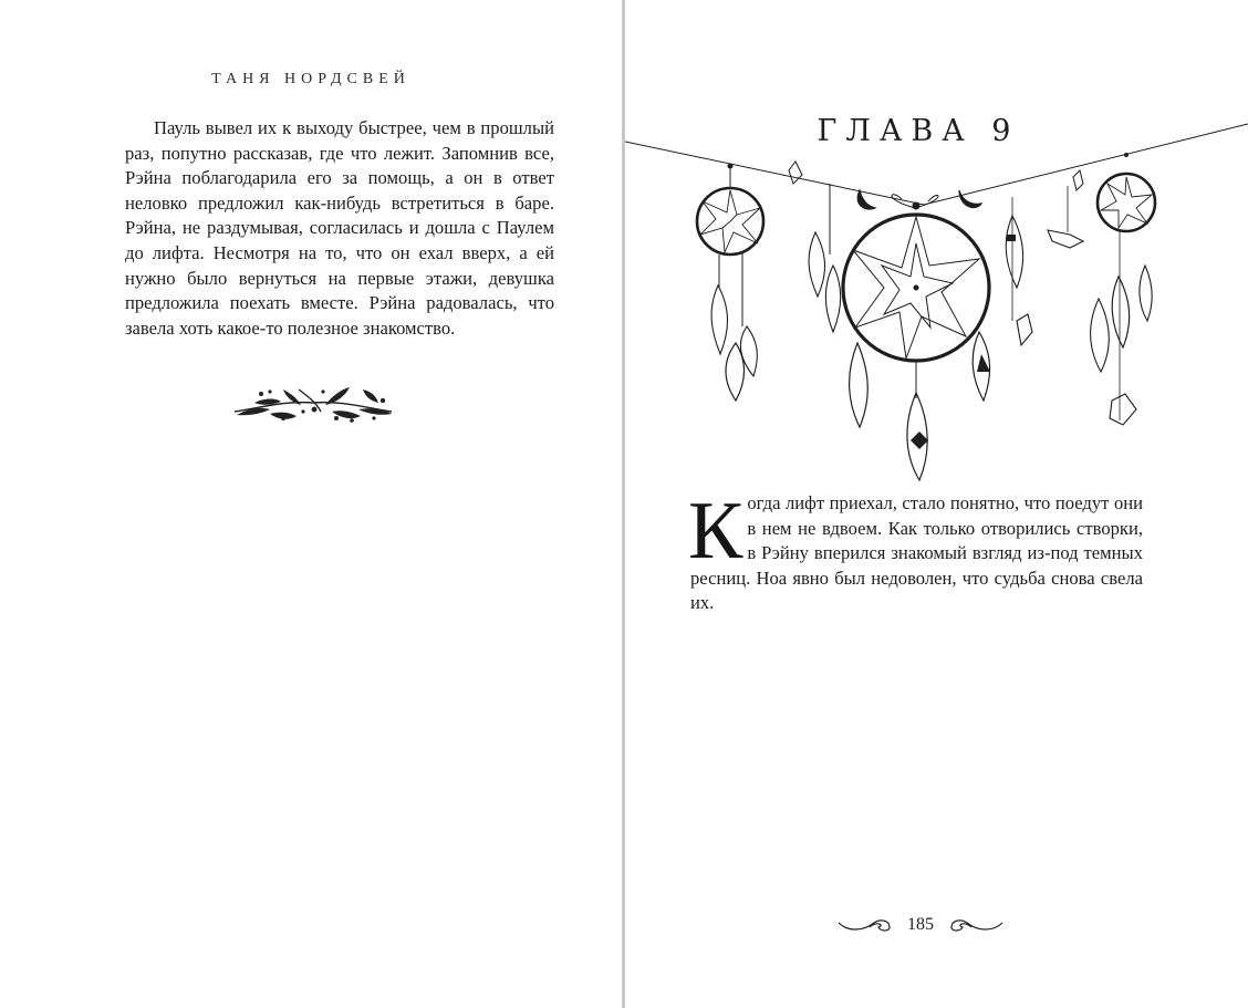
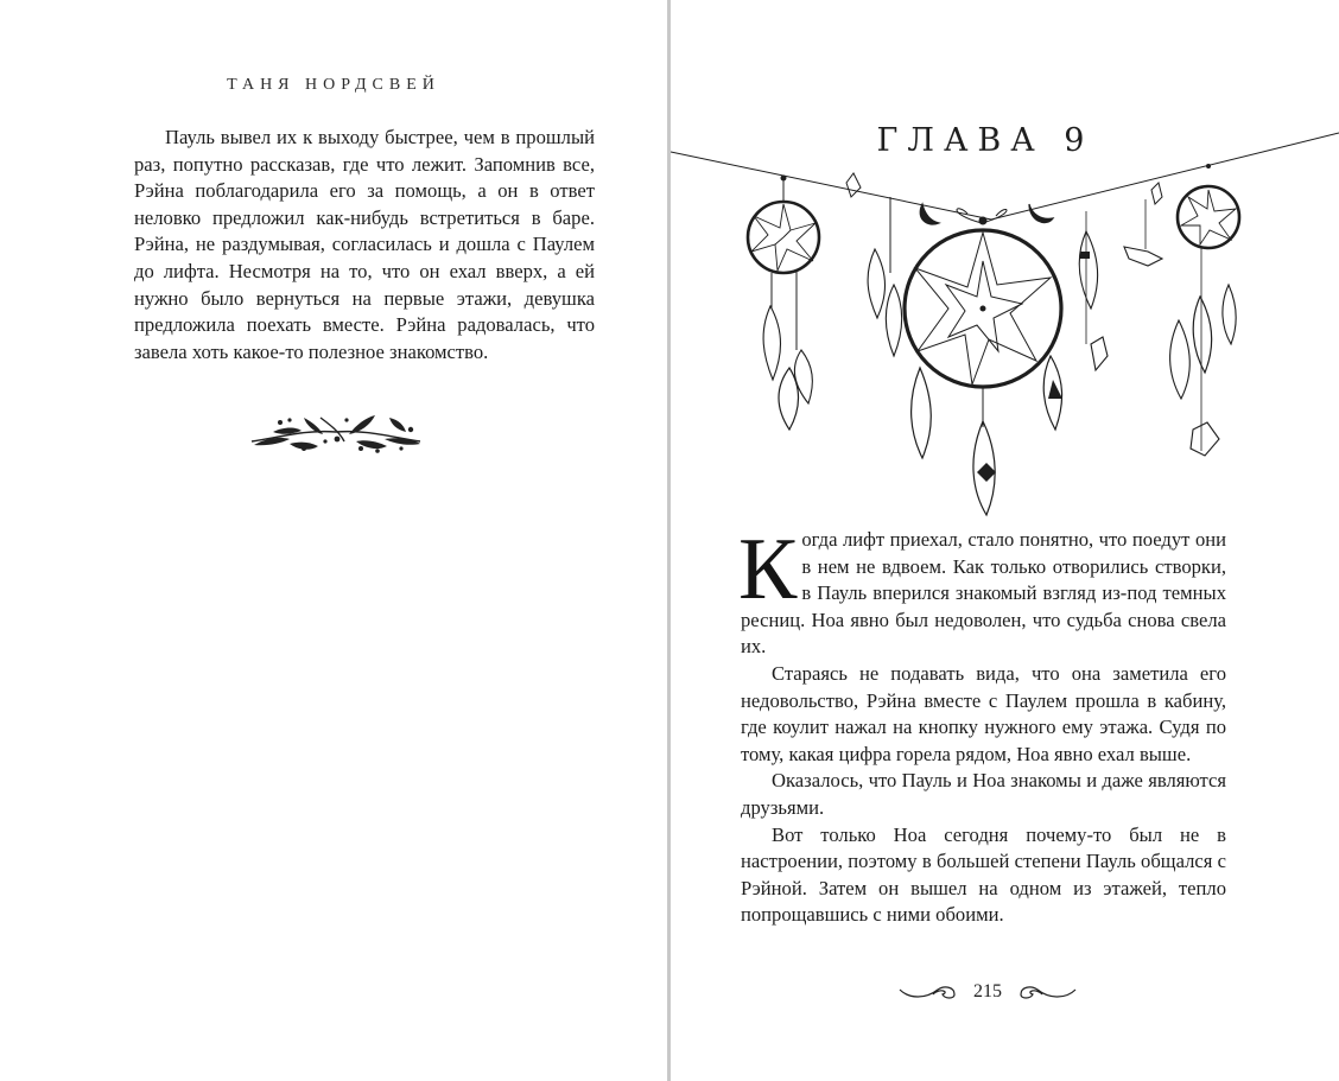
  ТАНЯ НОРДСВЕЙ
  Пауль вывел их к выходу быстрее, чем в прошлый раз, попутно рассказав, где что лежит. Запомнив все, Рэйна поблагодарила его за помощь, а он в ответ неловко предложил как-нибудь встретиться в баре. Рэйна, не раздумывая, согласилась и дошла с Паулем до лифта. Несмотря на то, что он ехал вверх, а ей нужно было вернуться на первые этажи, девушка предложила поехать вместе. Рэйна радовалась, что завела хоть какое-то полезное знакомство.
  ГЛАВА 9
  К
- огда лифт приехал, стало понятно, что поедут они в нем не вдвоем. Как только отворились створки, в Рэйну вперился знакомый взгляд из-под темных ресниц. Ноа явно был недоволен, что судьба снова свела их.
+ огда лифт приехал, стало понятно, что поедут они в нем не вдвоем. Как только отворились створки, в Пауль вперился знакомый взгляд из-под темных ресниц. Ноа явно был недоволен, что судьба снова свела их.
+ Стараясь не подавать вида, что она заметила его недовольство, Рэйна вместе с Паулем прошла в кабину, где коулит нажал на кнопку нужного ему этажа. Судя по тому, какая цифра горела рядом, Ноа явно ехал выше.
+ Оказалось, что Пауль и Ноа знакомы и даже являются друзьями.
+ Вот только Ноа сегодня почему-то был не в настроении, поэтому в большей степени Пауль общался с Рэйной. Затем он вышел на одном из этажей, тепло попрощавшись с ними обоими.
- 185
+ 215
